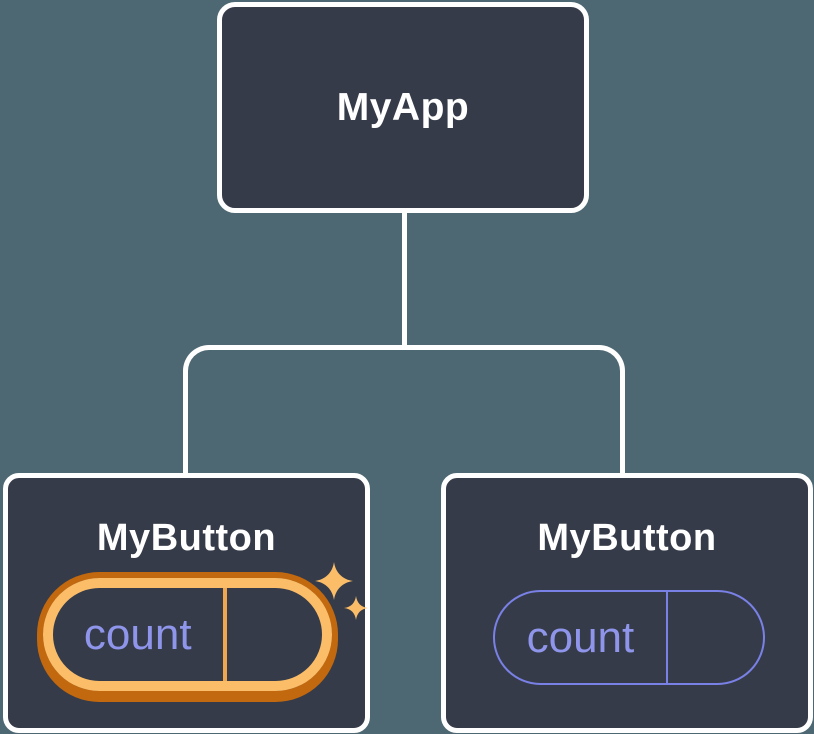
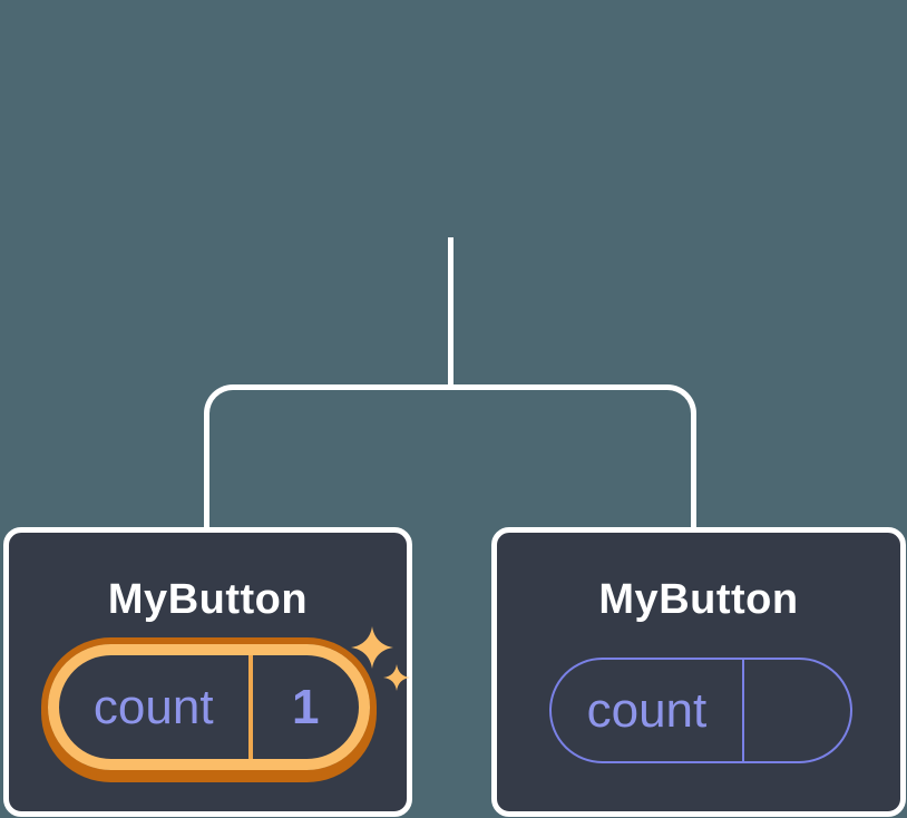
- MyApp
  MyButton
  count
+ 1
  MyButton
  count
